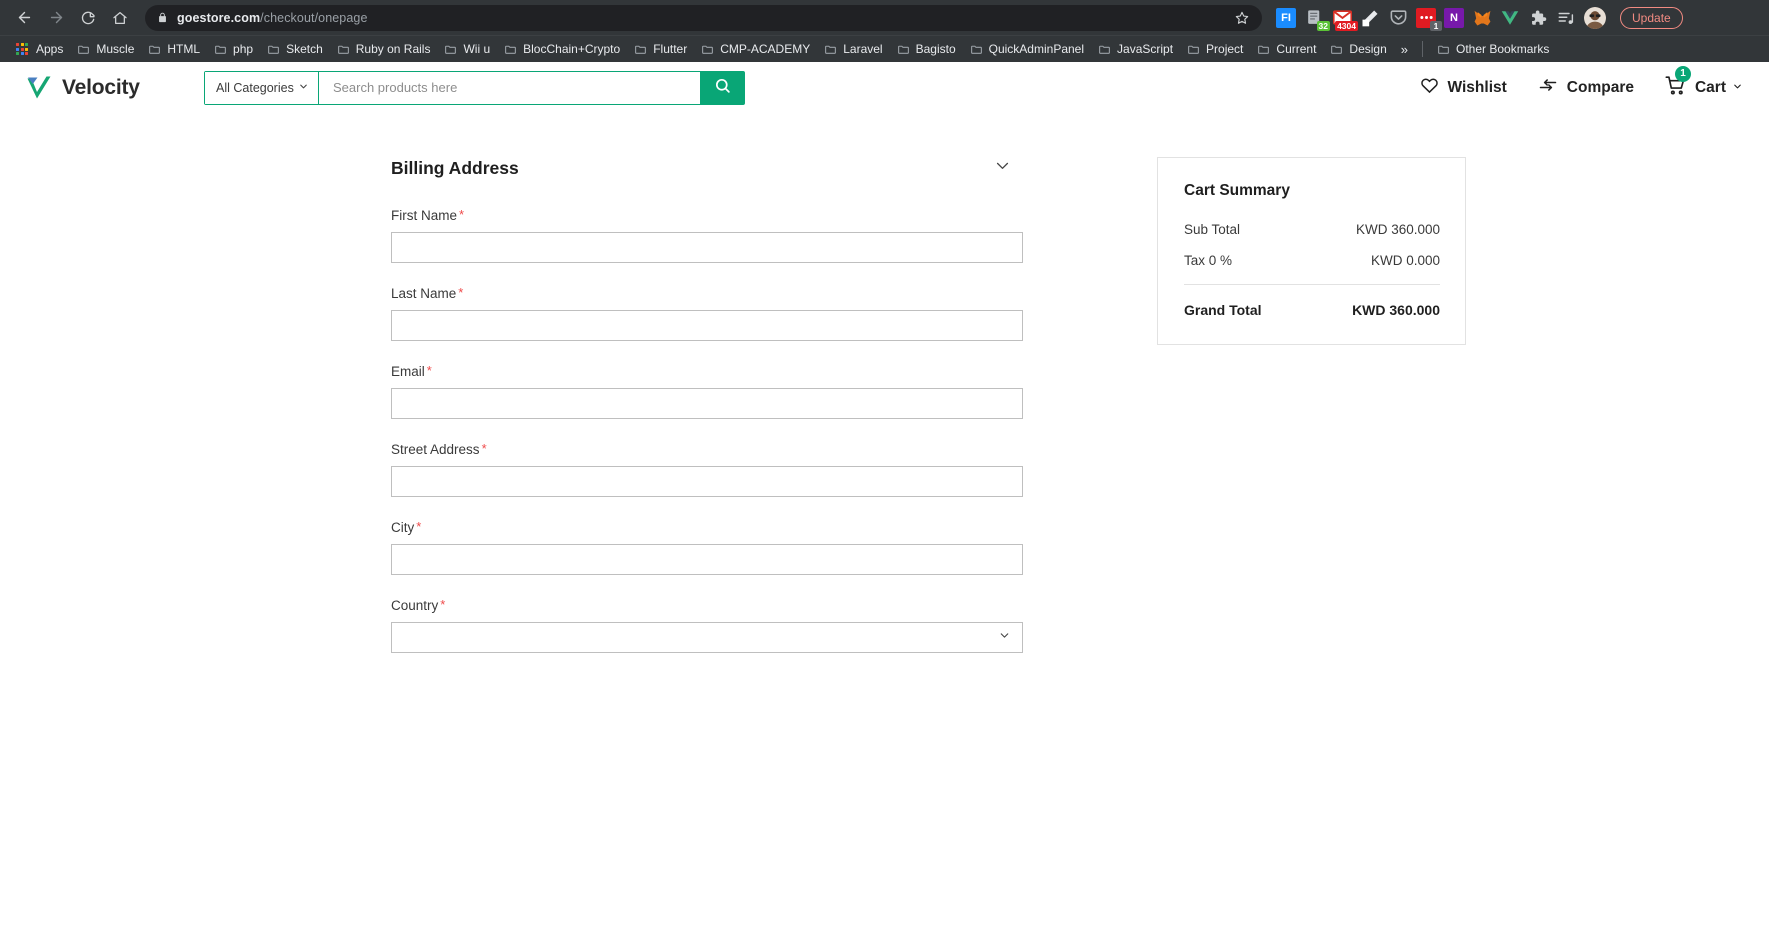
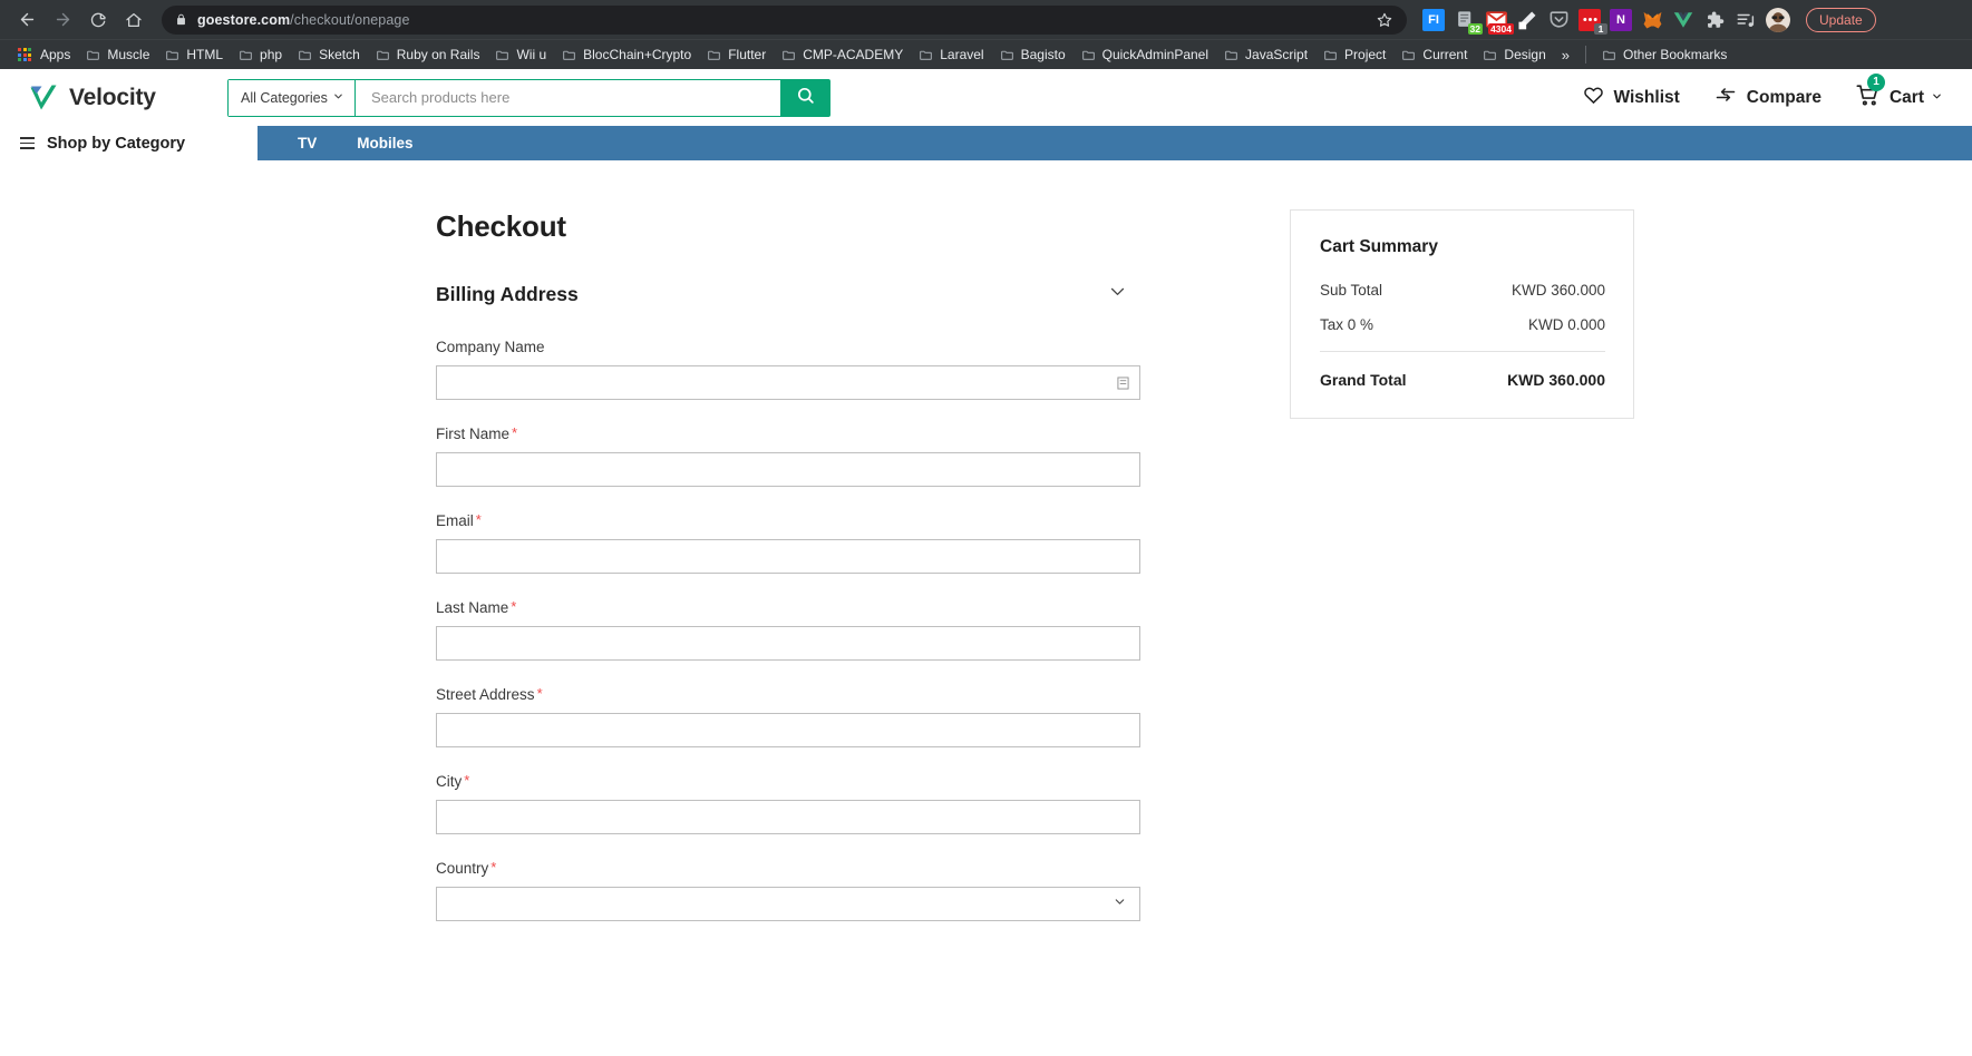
  goestore.com/checkout/onepage
  FI
  32
  4304
  1
  N
  Update
  Apps
  Muscle
  HTML
  php
  Sketch
  Ruby on Rails
  Wii u
  BlocChain+Crypto
  Flutter
  CMP-ACADEMY
  Laravel
  Bagisto
  QuickAdminPanel
  JavaScript
  Project
  Current
  Design
  »
  Other Bookmarks
  Velocity
  All Categories
  Search products here
  Wishlist
  Compare
  1
  Cart
+ Shop by Category
+ TV
+ Mobiles
+ Checkout
  Billing Address
+ Company Name
  First Name
  *
- Last Name
+ Email
  *
- Email
+ Last Name
  *
  Street Address
  *
  City
  *
  Country
  *
  Cart Summary
  Sub Total
  KWD 360.000
  Tax 0 %
  KWD 0.000
  Grand Total
  KWD 360.000
